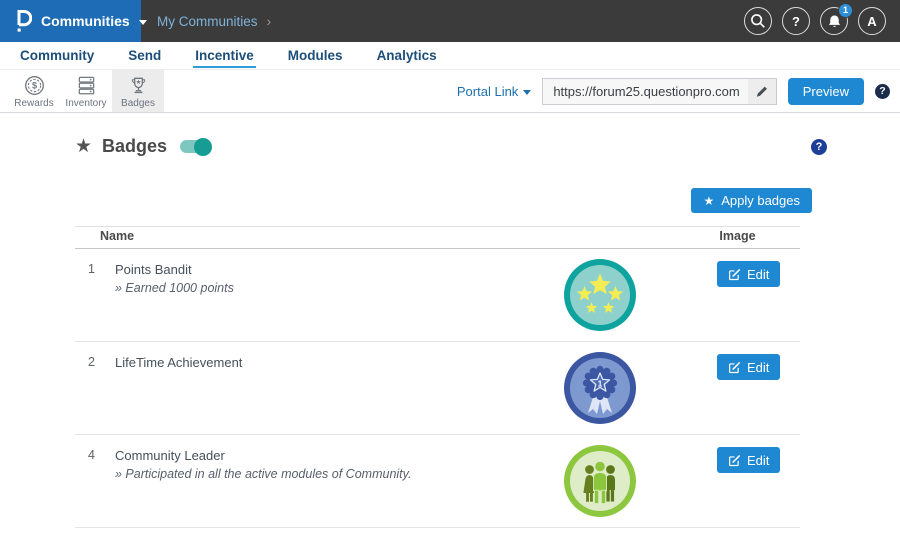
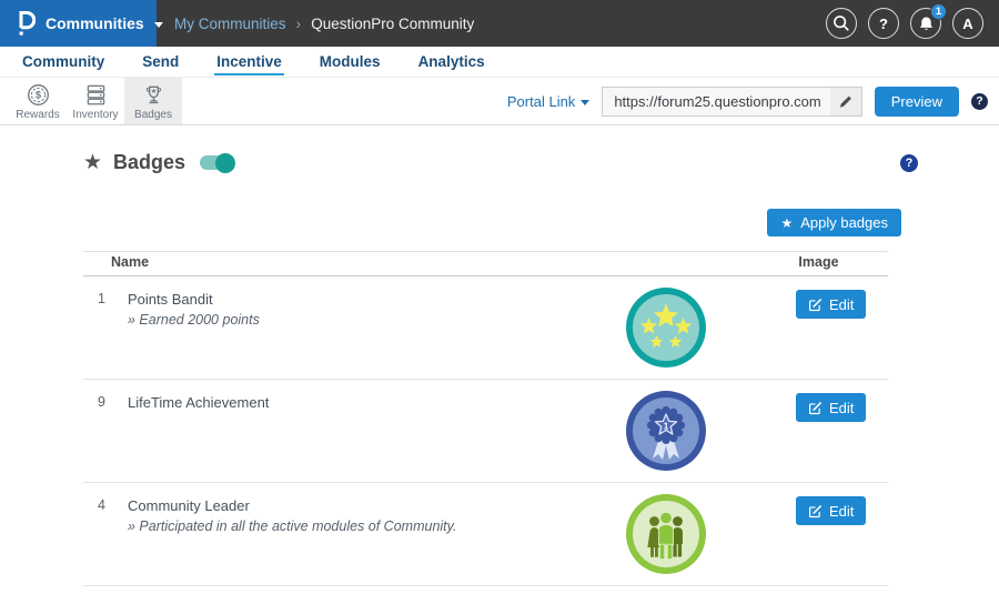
  Communities
  My Communities
  ›
+ QuestionPro Community
  ?
  1
  A
  Community
  Send
  Incentive
  Modules
  Analytics
  $
  Rewards
  Inventory
  Badges
  Portal Link
  https://forum25.questionpro.com
  Preview
  ?
  ★
  Badges
  ?
  ★
  Apply badges
  Name
  Image
  1
  Points Bandit
- » Earned 1000 points
+ » Earned 2000 points
  Edit
- 2
+ 9
  LifeTime Achievement
  1
  Edit
  4
  Community Leader
  » Participated in all the active modules of Community.
  Edit
